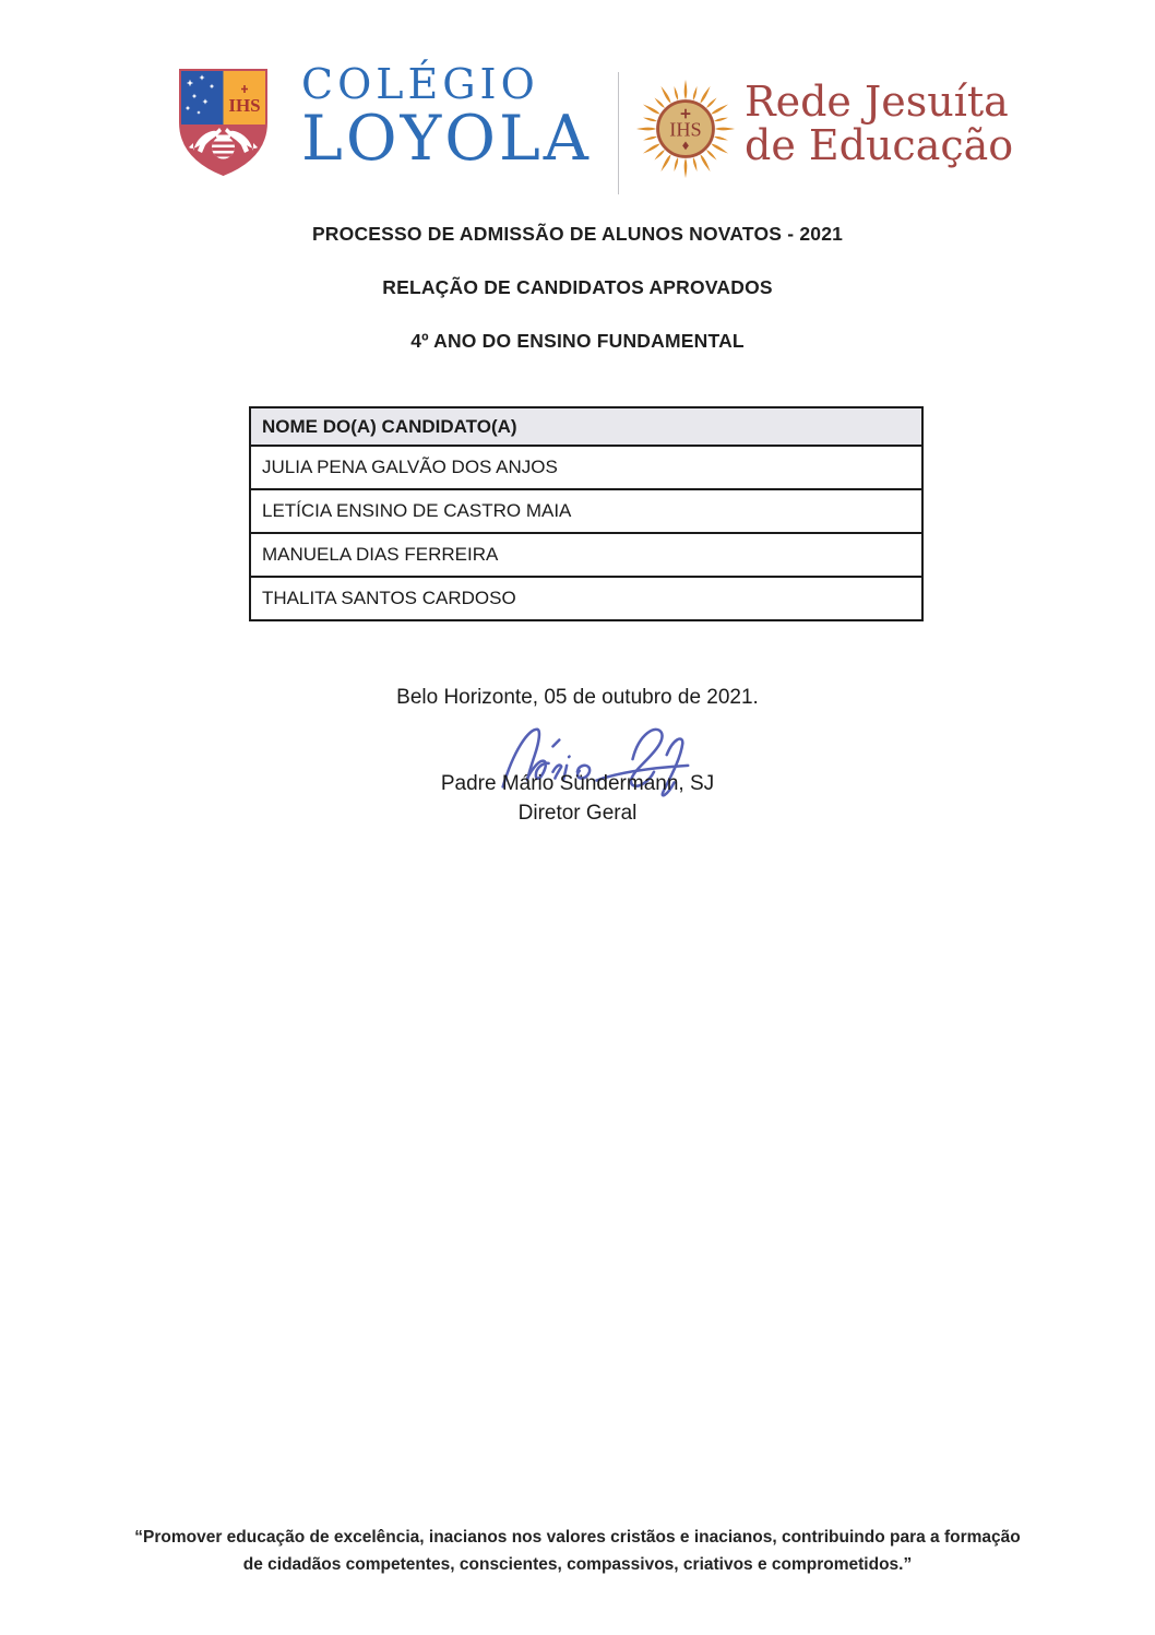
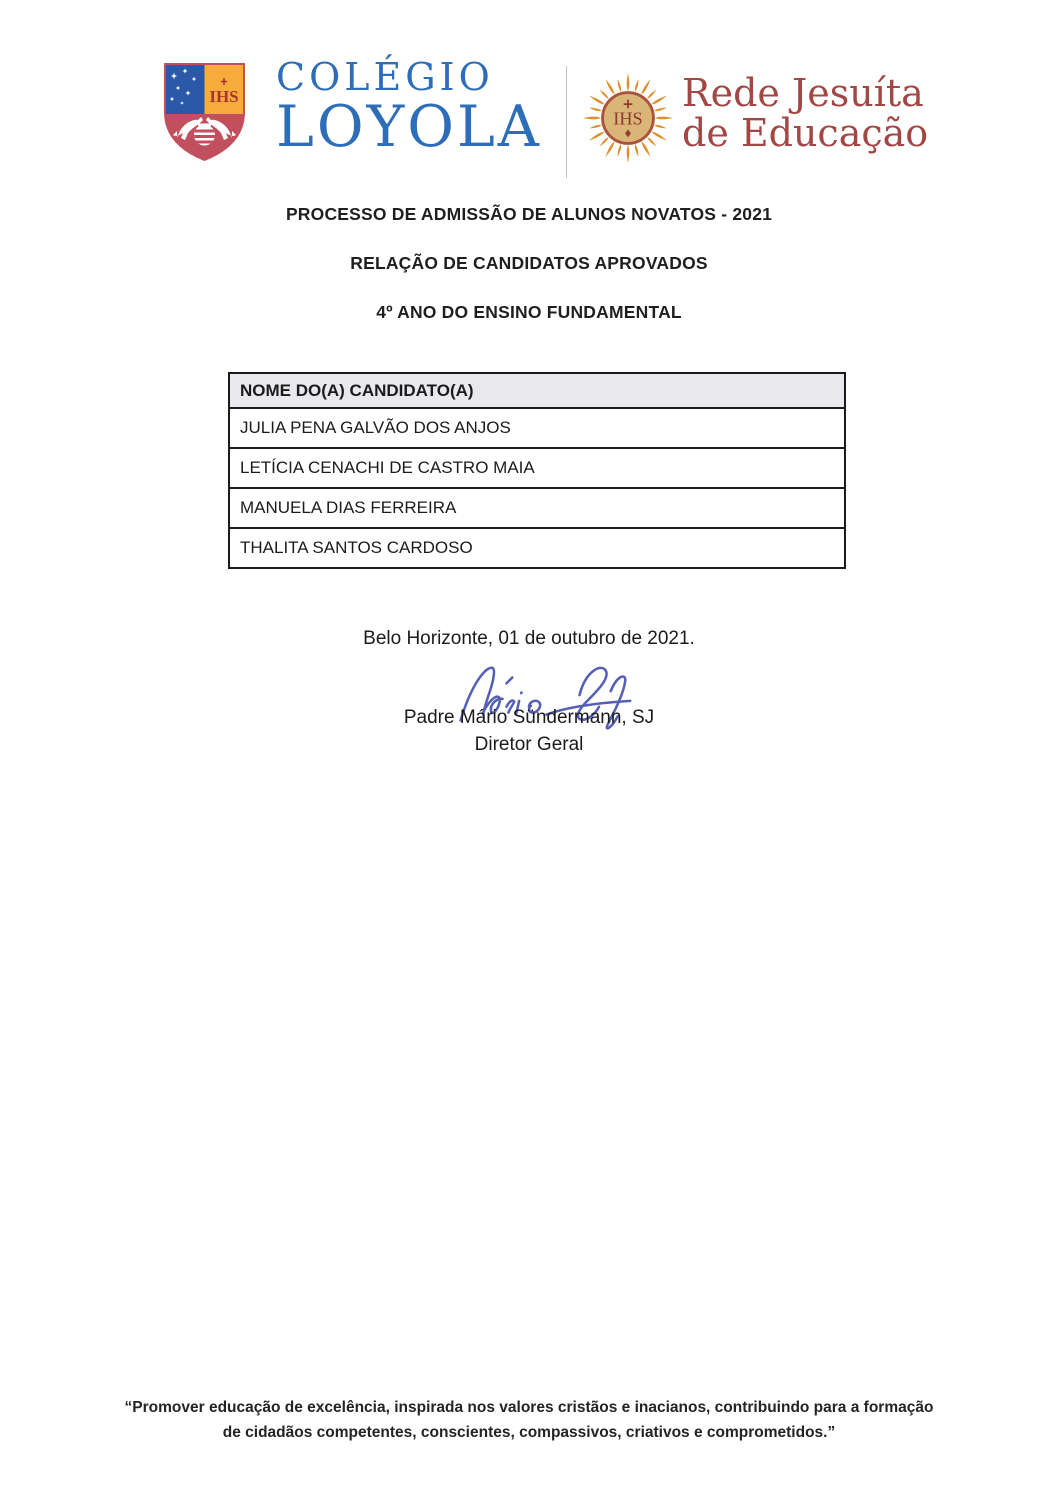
  IHS
  COLÉGIO
  LOYOLA
  IHS
  Rede Jesuíta
  de Educação
  PROCESSO DE ADMISSÃO DE ALUNOS NOVATOS - 2021
  RELAÇÃO DE CANDIDATOS APROVADOS
  4º ANO DO ENSINO FUNDAMENTAL
  NOME DO(A) CANDIDATO(A)
  JULIA PENA GALVÃO DOS ANJOS
- LETÍCIA ENSINO DE CASTRO MAIA
+ LETÍCIA CENACHI DE CASTRO MAIA
  MANUELA DIAS FERREIRA
  THALITA SANTOS CARDOSO
- Belo Horizonte, 05 de outubro de 2021.
+ Belo Horizonte, 01 de outubro de 2021.
  Padre Mário Sündermann, SJ
  Diretor Geral
- “Promover educação de excelência, inacianos nos valores cristãos e inacianos, contribuindo para a formação de cidadãos competentes, conscientes, compassivos, criativos e comprometidos.”
+ “Promover educação de excelência, inspirada nos valores cristãos e inacianos, contribuindo para a formação de cidadãos competentes, conscientes, compassivos, criativos e comprometidos.”
